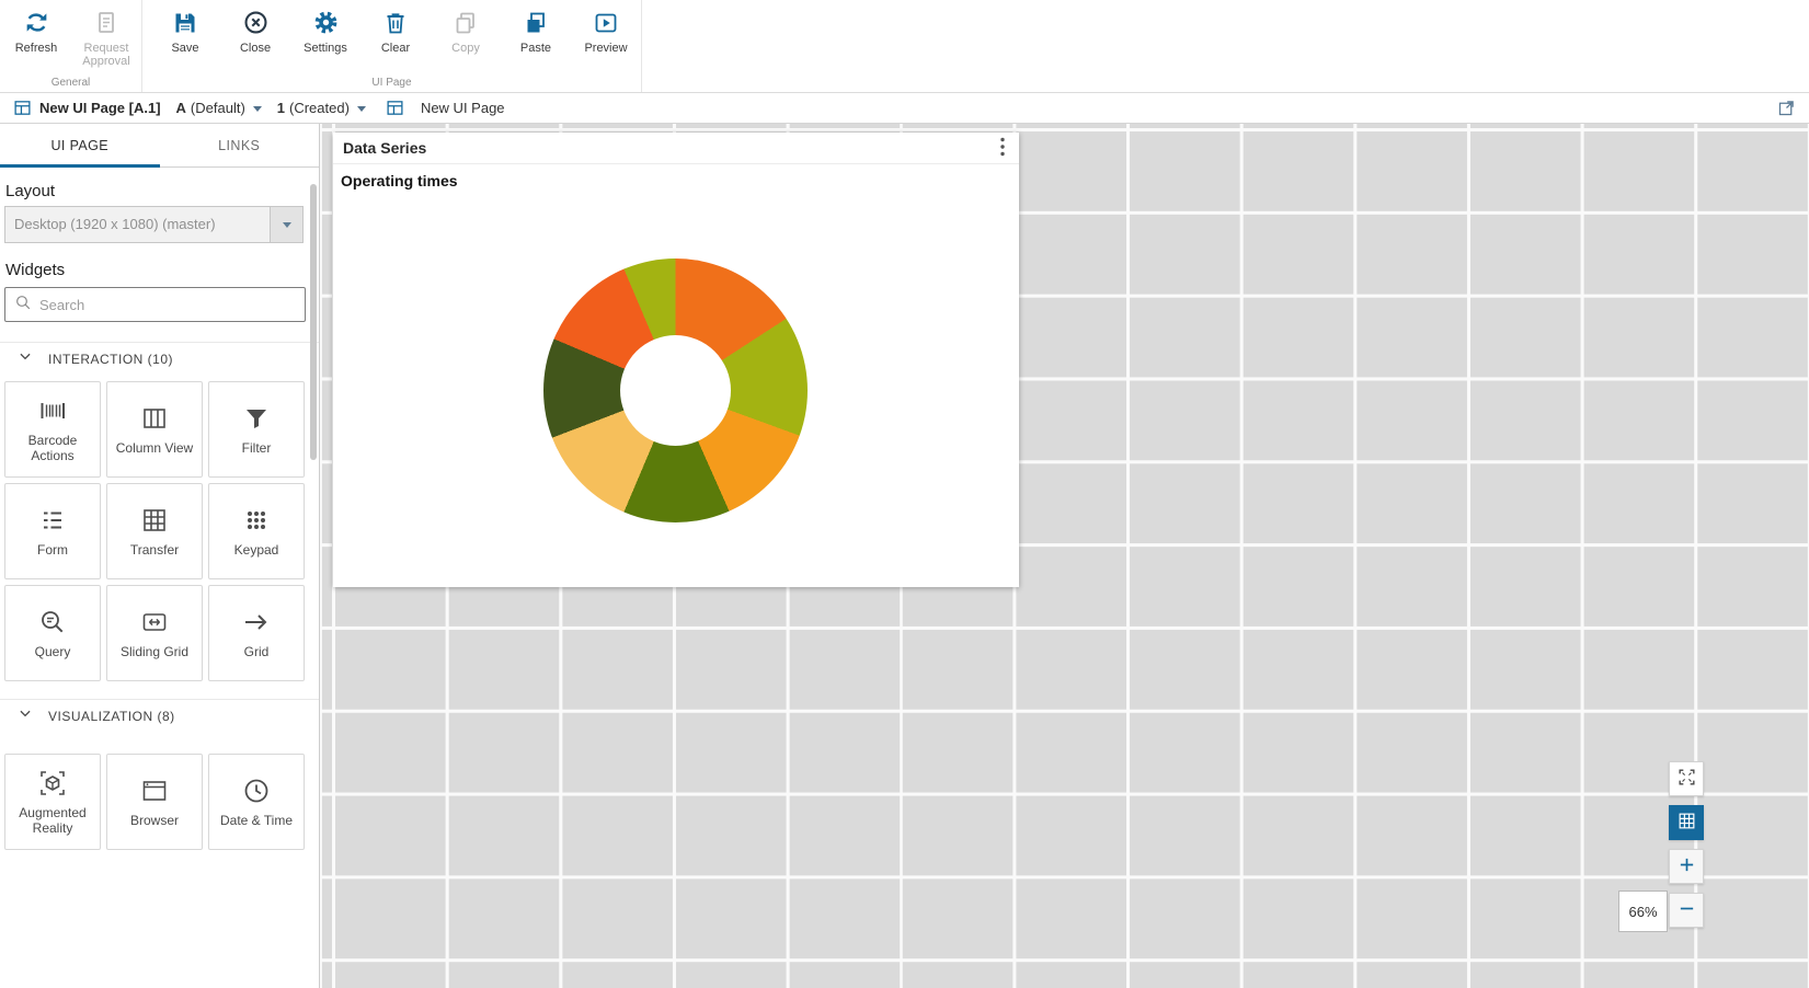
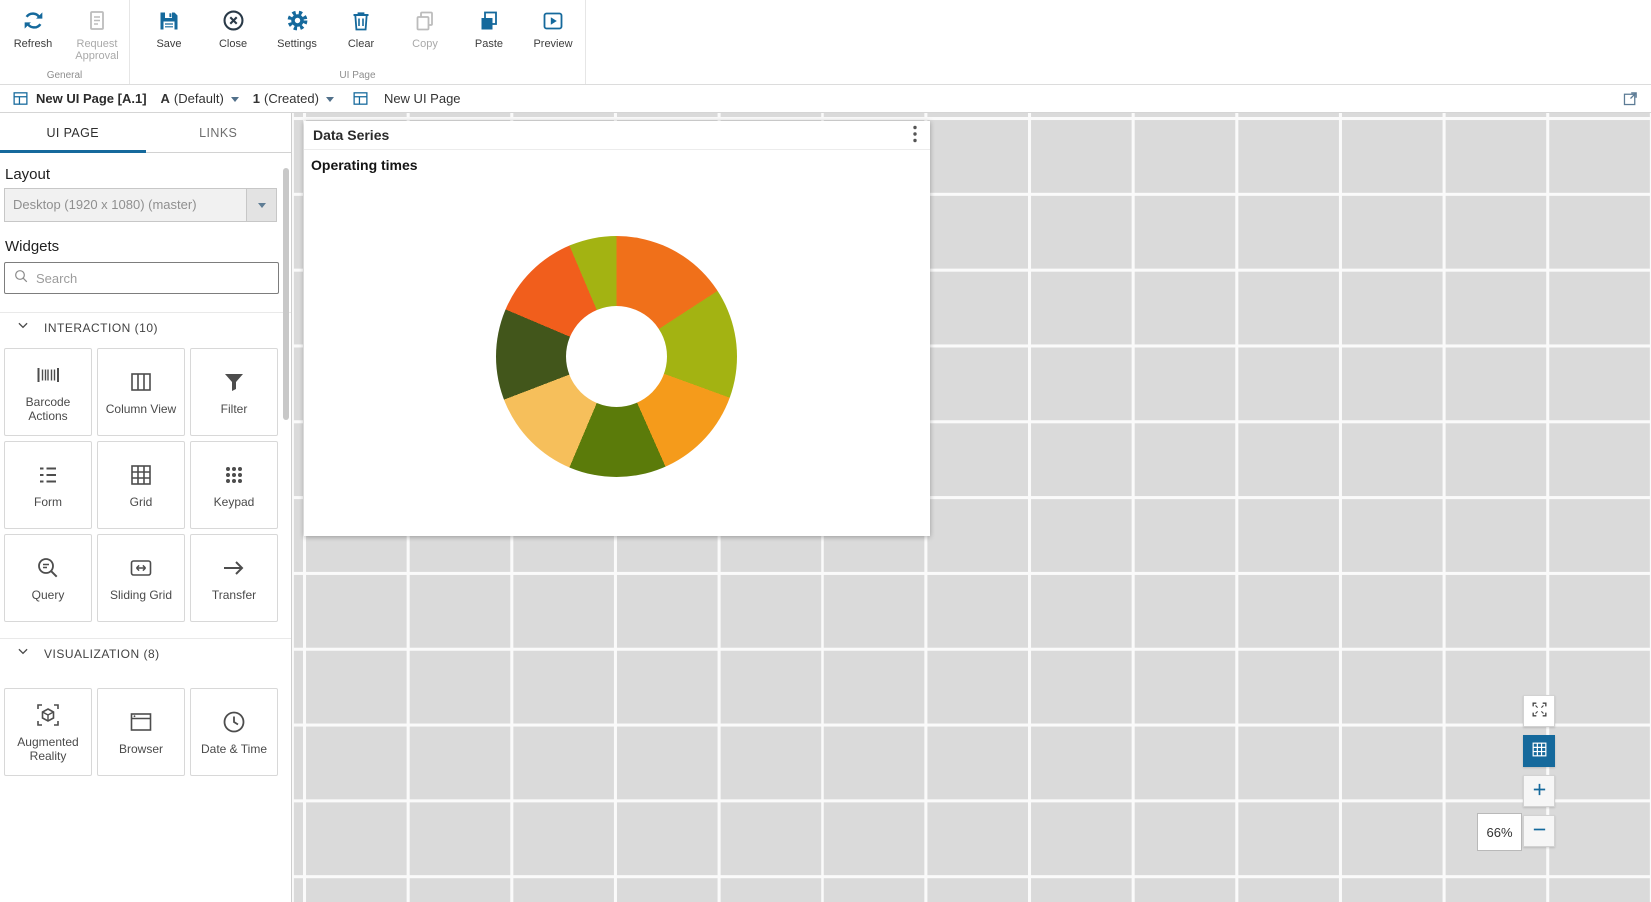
  Refresh
  Request Approval
  General
  Save
  Close
  Settings
  Clear
  Copy
  Paste
  Preview
  UI Page
  New UI Page [A.1]
  A
  (Default)
  1
  (Created)
  New UI Page
  UI PAGE
  LINKS
  Layout
  Desktop (1920 x 1080) (master)
  Widgets
  Search
  INTERACTION (10)
  Barcode Actions
  Column View
  Filter
  Form
- Transfer
+ Grid
  Keypad
  Query
  Sliding Grid
- Grid
+ Transfer
  VISUALIZATION (8)
  Augmented Reality
  Browser
  Date & Time
  Data Series
  Operating times
  66%
